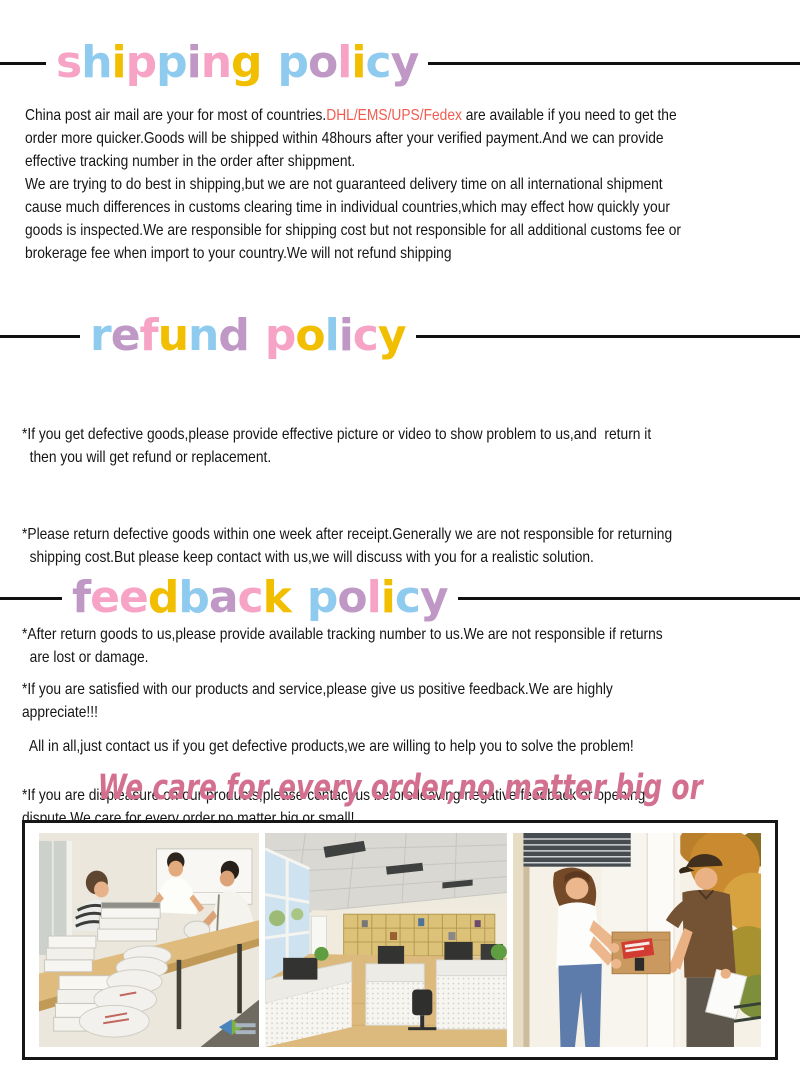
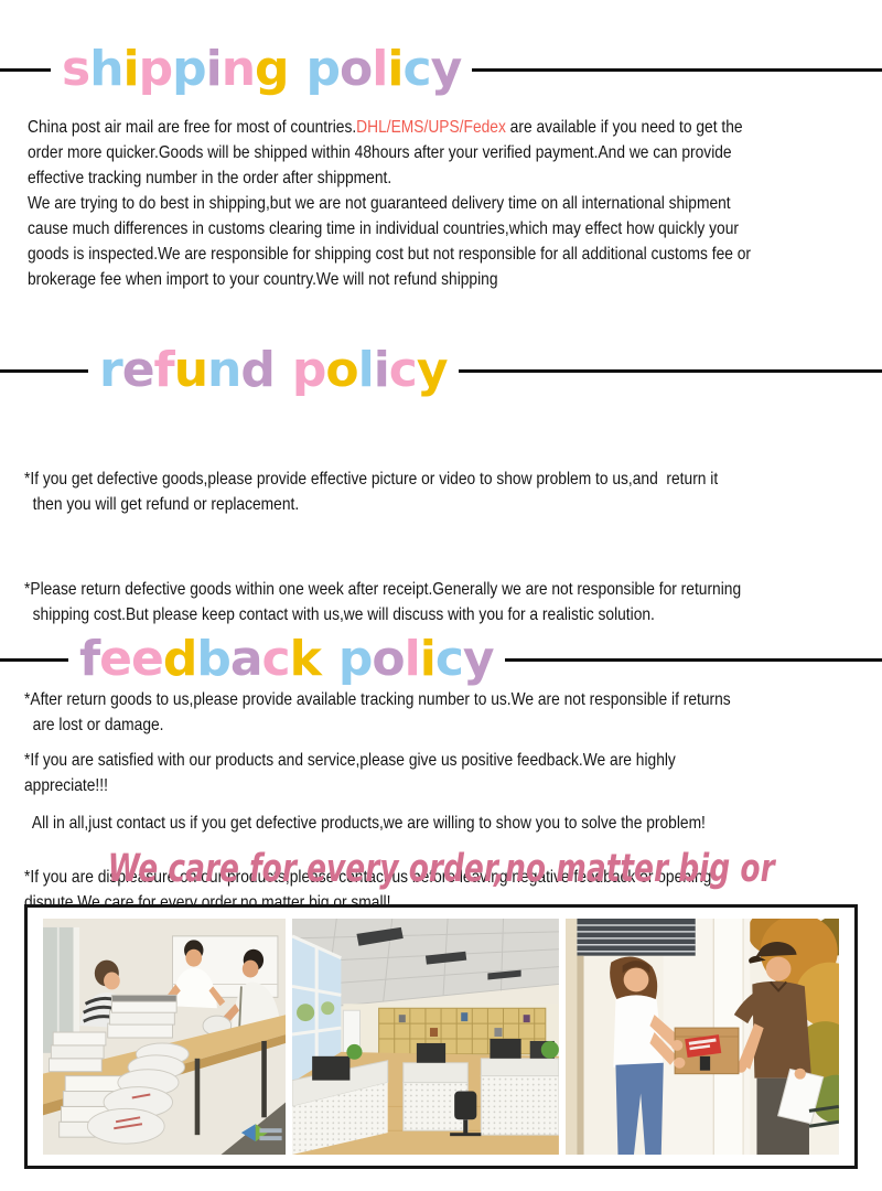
  shipping policy
- China post air mail are your for most of countries.DHL/EMS/UPS/Fedex are available if you need to get the
+ China post air mail are free for most of countries.DHL/EMS/UPS/Fedex are available if you need to get the
  order more quicker.Goods will be shipped within 48hours after your verified payment.And we can provide
  effective tracking number in the order after shippment.
  We are trying to do best in shipping,but we are not guaranteed delivery time on all international shipment
  cause much differences in customs clearing time in individual countries,which may effect how quickly your
  goods is inspected.We are responsible for shipping cost but not responsible for all additional customs fee or
  brokerage fee when import to your country.We will not refund shipping
  refund policy
  *If you get defective goods,please provide effective picture or video to show problem to us,and return it
  then you will get refund or replacement.
  *Please return defective goods within one week after receipt.Generally we are not responsible for returning
  shipping cost.But please keep contact with us,we will discuss with you for a realistic solution.
  *After return goods to us,please provide available tracking number to us.We are not responsible if returns
  are lost or damage.
- All in all,just contact us if you get defective products,we are willing to help you to solve the problem!
+ All in all,just contact us if you get defective products,we are willing to show you to solve the problem!
  feedback policy
  *If you are satisfied with our products and service,please give us positive feedback.We are highly
  appreciate!!!
  *If you are displeasure on our products,please contact us before leaving negative feedback or opening
  dispute.We care for every order,no matter big or small!
  We care for every order,no matter big or
